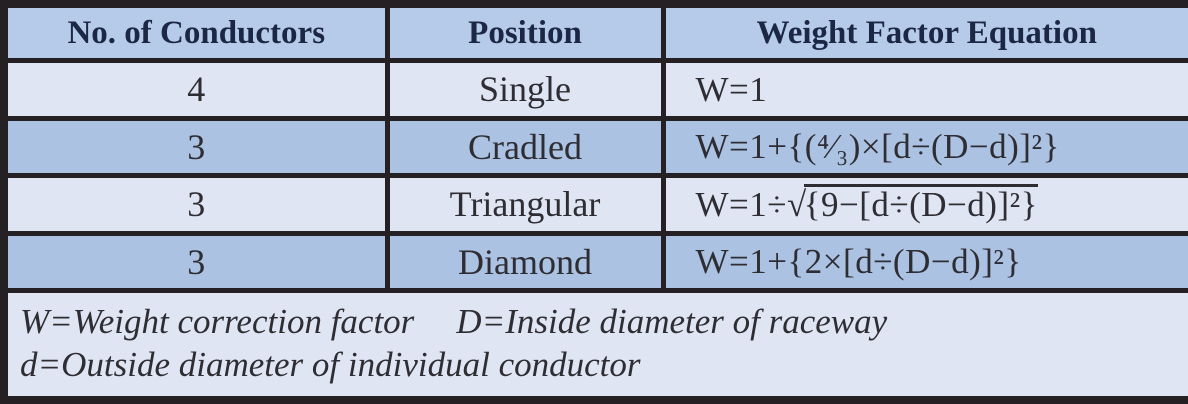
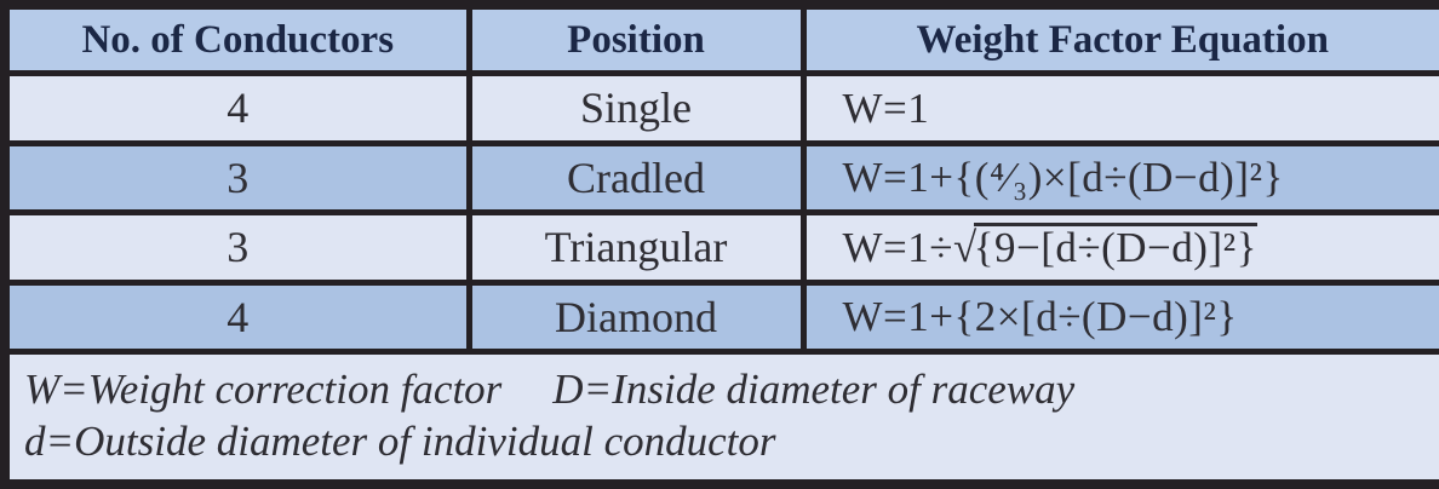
  No. of Conductors	Position	Weight Factor Equation
  4	Single	W=1
  3	Cradled	W=1+{(⁴⁄₃)×[d÷(D−d)]²}
  3	Triangular	W=1÷√{9−[d÷(D−d)]²}
- 3	Diamond	W=1+{2×[d÷(D−d)]²}
+ 4	Diamond	W=1+{2×[d÷(D−d)]²}
  W=Weight correction factor D=Inside diameter of raceway d=Outside diameter of individual conductor
